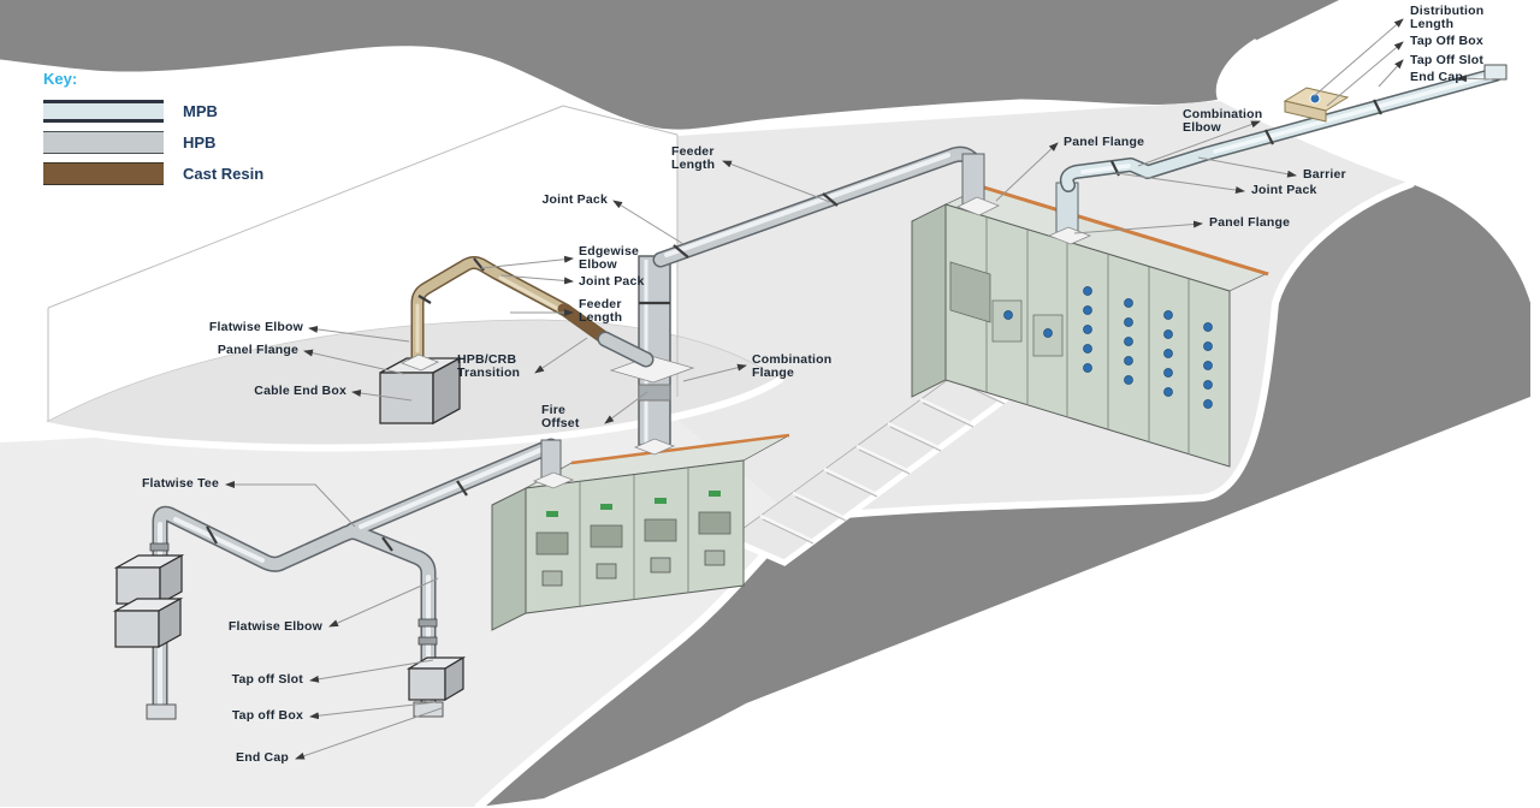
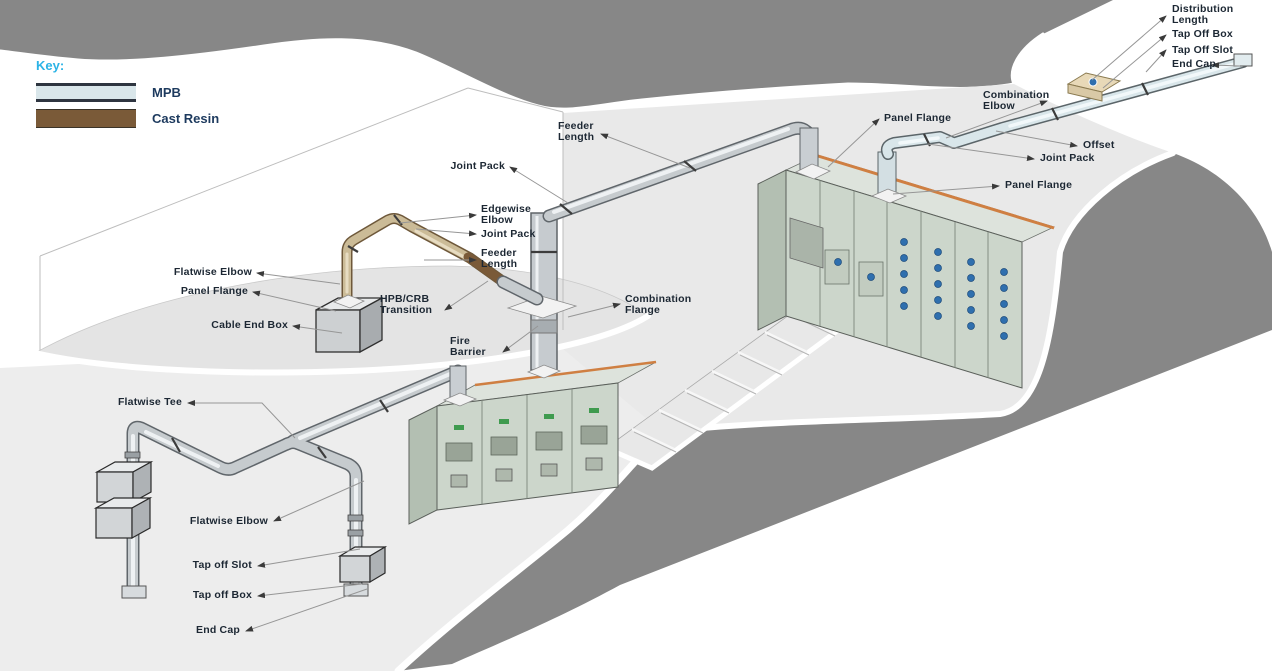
  Flatwise Elbow
  Panel Flange
  Cable End Box
  HPB/CRB Transition
- Fire Offset
+ Fire Barrier
  Combination Flange
  Feeder Length
  Joint Pack
  Edgewise Elbow
  Joint Pack
  Feeder Length
  Panel Flange
  Combination Elbow
- Barrier
+ Offset
  Joint Pack
  Panel Flange
  Distribution Length
  Tap Off Box
  Tap Off Slot
  End Cap
  Flatwise Tee
  Flatwise Elbow
  Tap off Slot
  Tap off Box
  End Cap
  Key:
  MPB
- HPB
  Cast Resin
